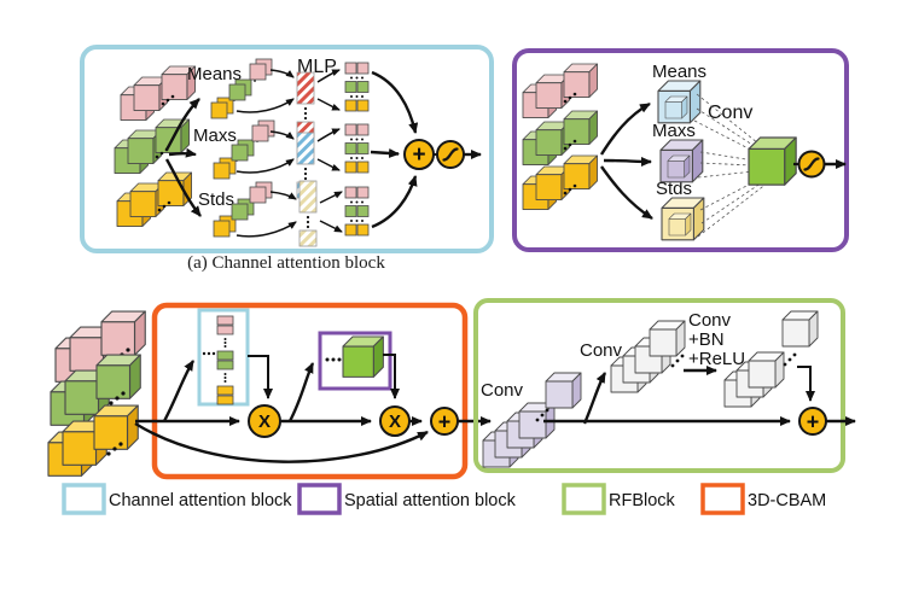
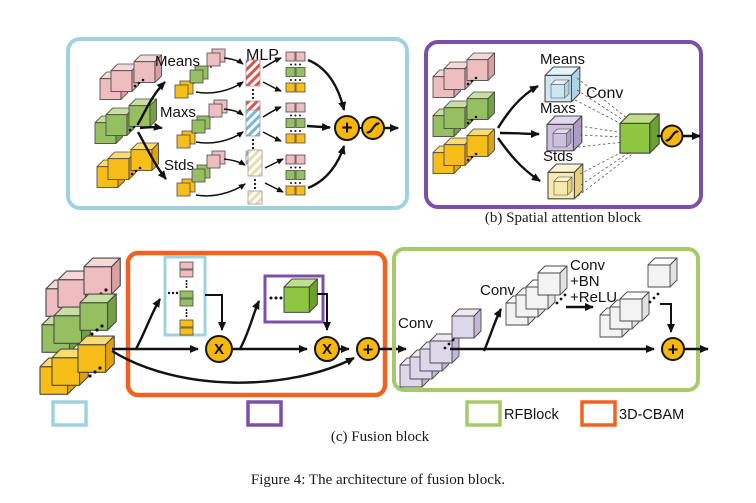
  Means
  Maxs
  Stds
  MLP
  +
- (a) Channel attention block
  Means
  Conv
  Maxs
  Stds
+ (b) Spatial attention block
  X
  X
  +
  Conv
  Conv
  Conv
  +BN
  +ReLU
  +
- Channel attention block
- Spatial attention block
  RFBlock
  3D-CBAM
+ (c) Fusion block
+ Figure 4: The architecture of fusion block.
